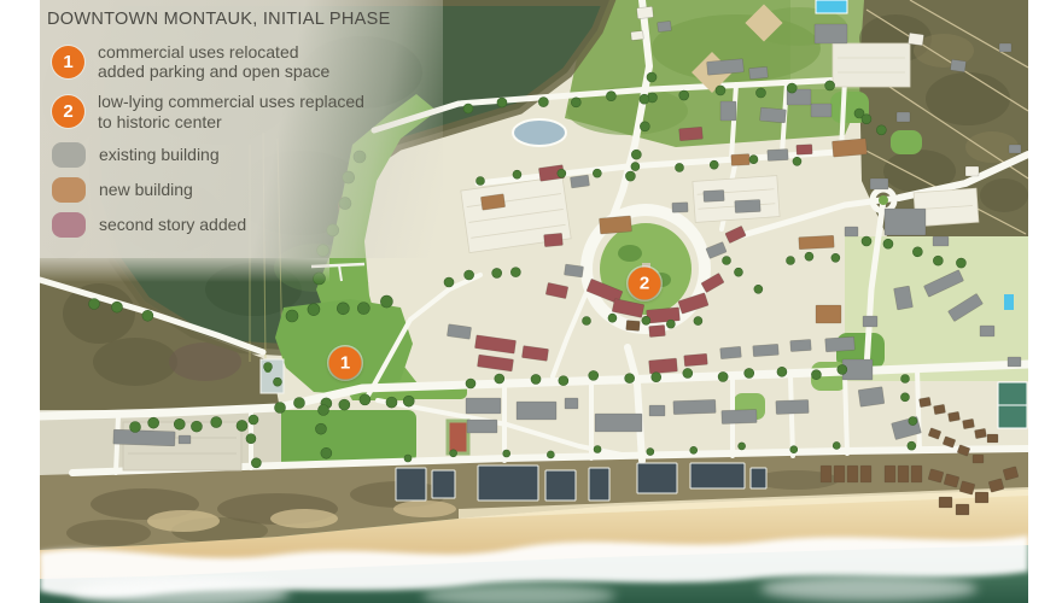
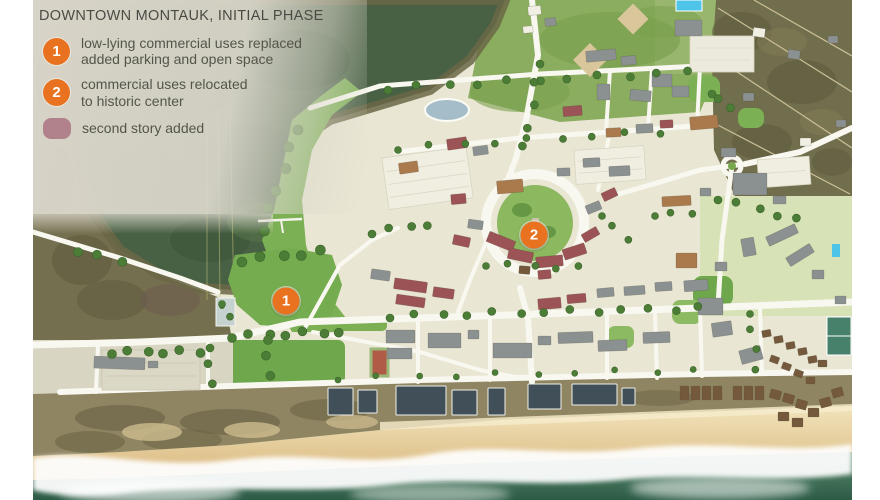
  1
  2
  DOWNTOWN MONTAUK, INITIAL PHASE
  1
- commercial uses relocated
+ low-lying commercial uses replaced
  added parking and open space
  2
- low-lying commercial uses replaced
+ commercial uses relocated
  to historic center
- existing building
- new building
  second story added
